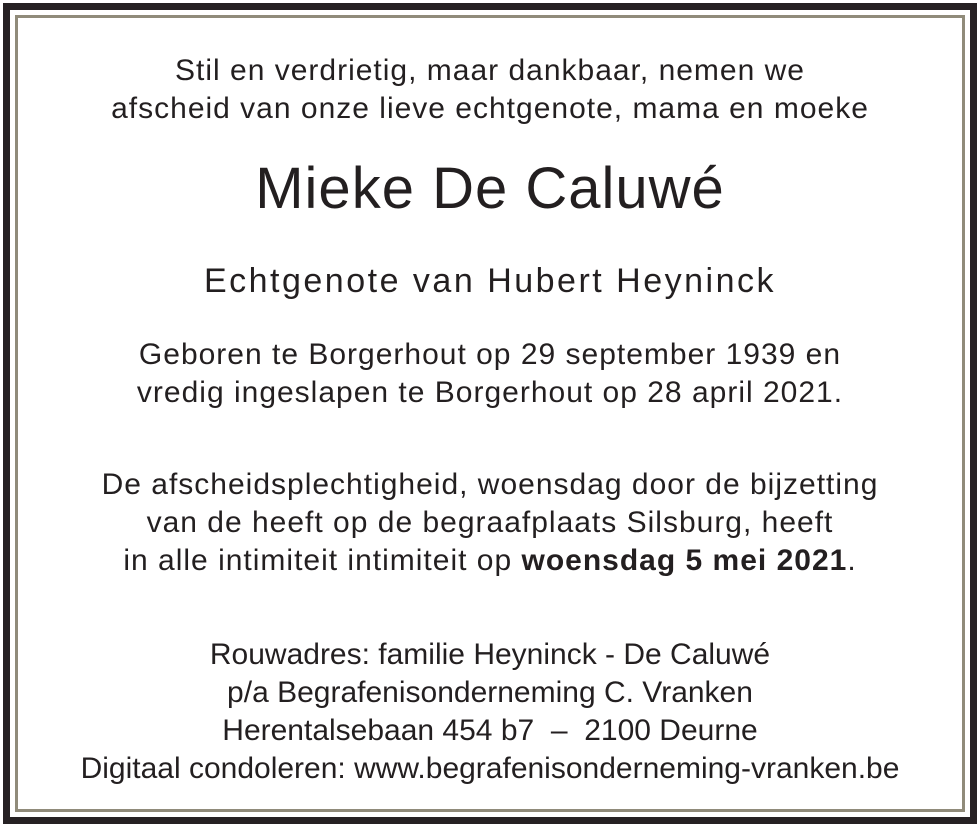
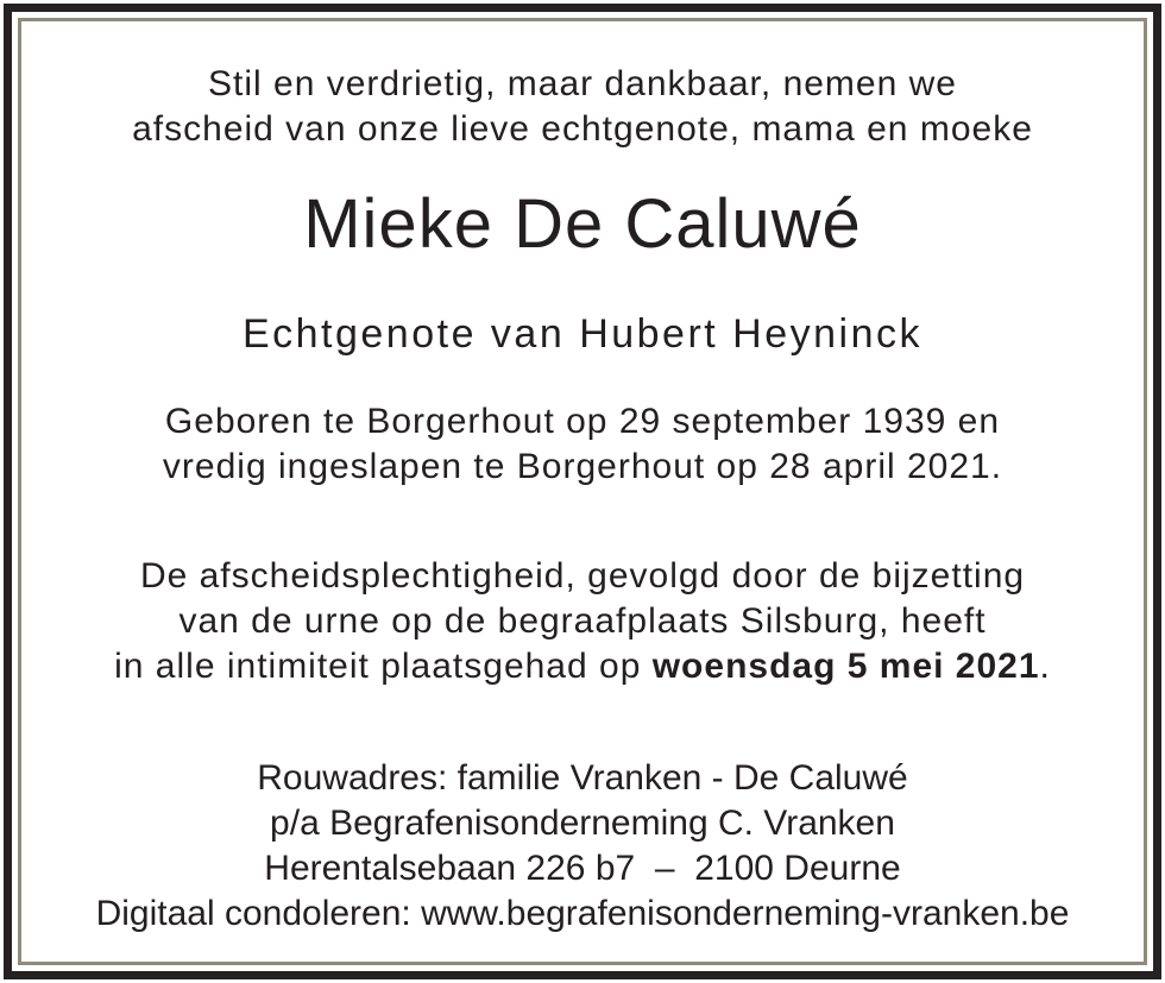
  Stil en verdrietig, maar dankbaar, nemen we
  afscheid van onze lieve echtgenote, mama en moeke
  Mieke De Caluwé
  Echtgenote van Hubert Heyninck
  Geboren te Borgerhout op 29 september 1939 en
  vredig ingeslapen te Borgerhout op 28 april 2021.
- De afscheidsplechtigheid, woensdag door de bijzetting
+ De afscheidsplechtigheid, gevolgd door de bijzetting
- van de heeft op de begraafplaats Silsburg, heeft
+ van de urne op de begraafplaats Silsburg, heeft
- in alle intimiteit intimiteit op woensdag 5 mei 2021.
+ in alle intimiteit plaatsgehad op woensdag 5 mei 2021.
- Rouwadres: familie Heyninck - De Caluwé
+ Rouwadres: familie Vranken - De Caluwé
  p/a Begrafenisonderneming C. Vranken
- Herentalsebaan 454 b7 – 2100 Deurne
+ Herentalsebaan 226 b7 – 2100 Deurne
  Digitaal condoleren: www.begrafenisonderneming-vranken.be
